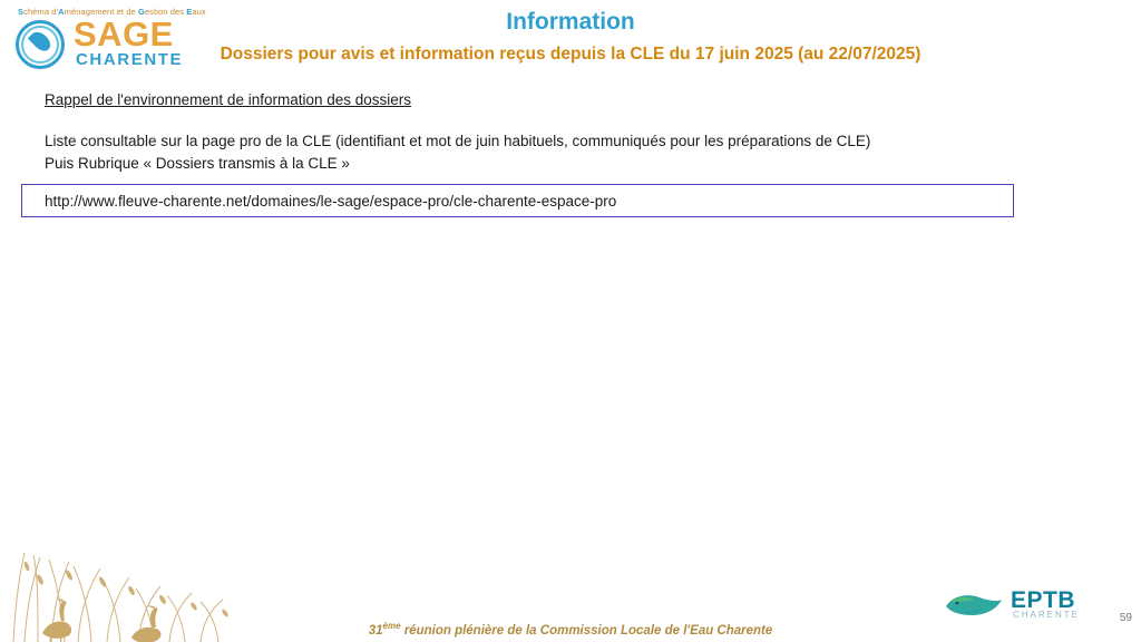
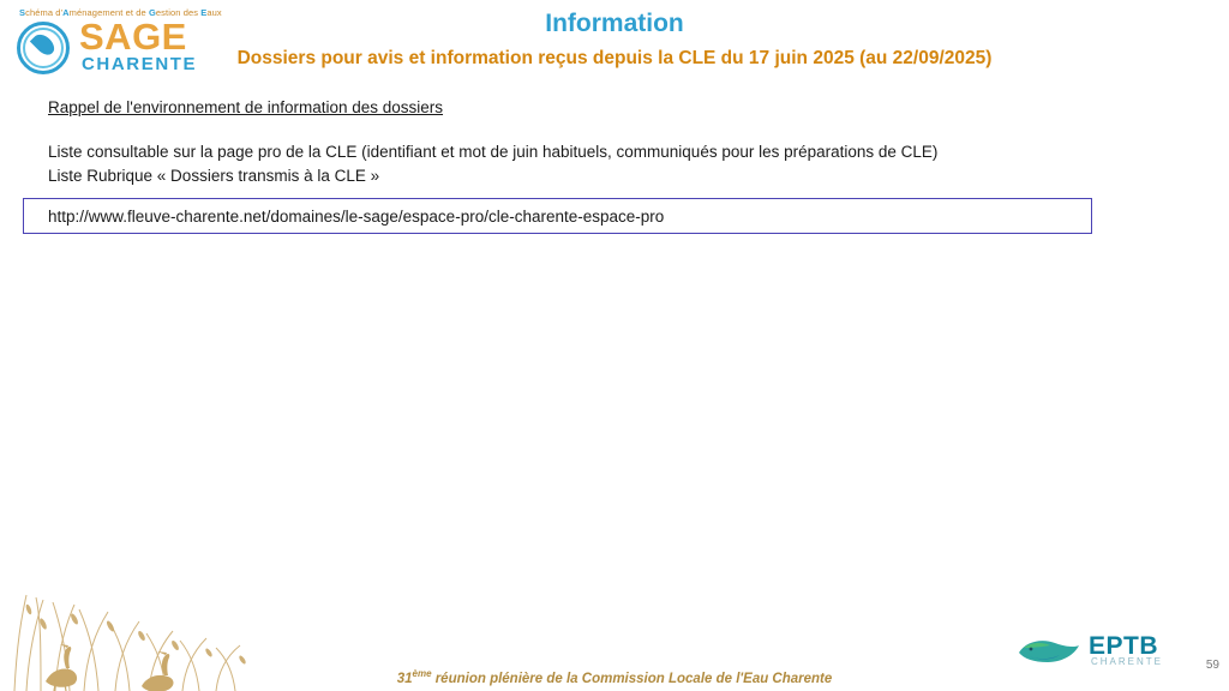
  Schéma d'Aménagement et de Gestion des Eaux
  SAGE
  CHARENTE
  Information
- Dossiers pour avis et information reçus depuis la CLE du 17 juin 2025 (au 22/07/2025)
+ Dossiers pour avis et information reçus depuis la CLE du 17 juin 2025 (au 22/09/2025)
  Rappel de l'environnement de information des dossiers
  Liste consultable sur la page pro de la CLE (identifiant et mot de juin habituels, communiqués pour les préparations de CLE)
- Puis Rubrique « Dossiers transmis à la CLE »
+ Liste Rubrique « Dossiers transmis à la CLE »
  http://www.fleuve-charente.net/domaines/le-sage/espace-pro/cle-charente-espace-pro
  31ème réunion plénière de la Commission Locale de l'Eau Charente
  59
  EPTB
  CHARENTE
